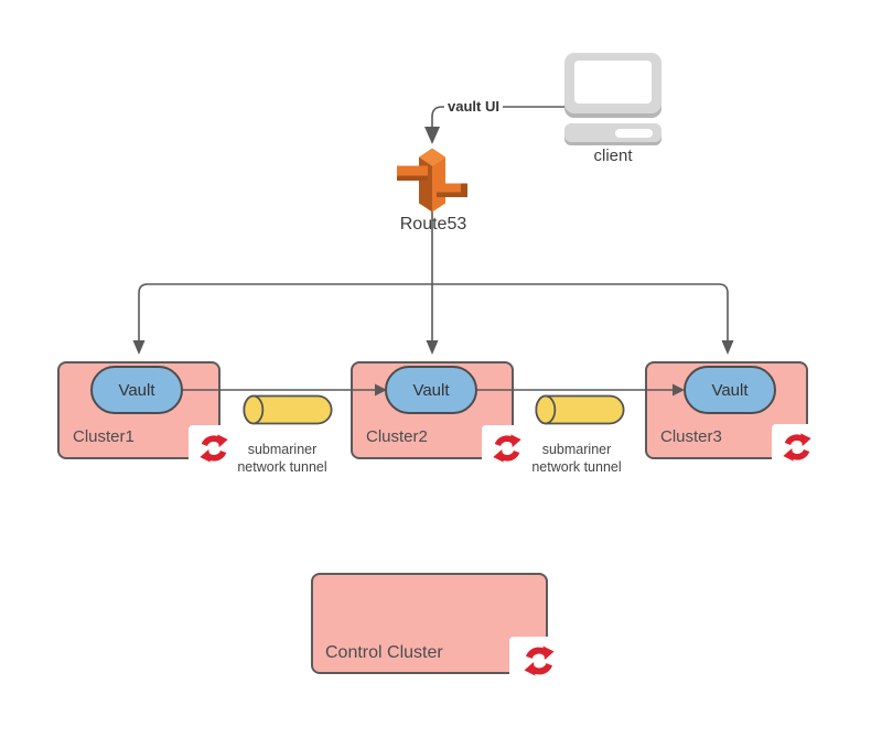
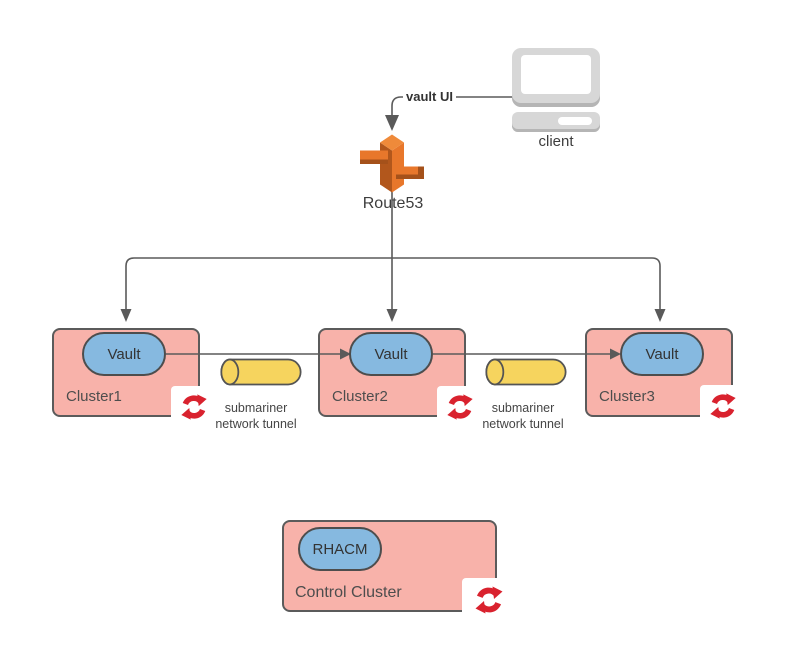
  client
  vault UI
  Route53
  Vault
  Vault
  Vault
  Cluster1
  Cluster2
  Cluster3
  submariner
  network tunnel
  submariner
  network tunnel
+ RHACM
  Control Cluster
